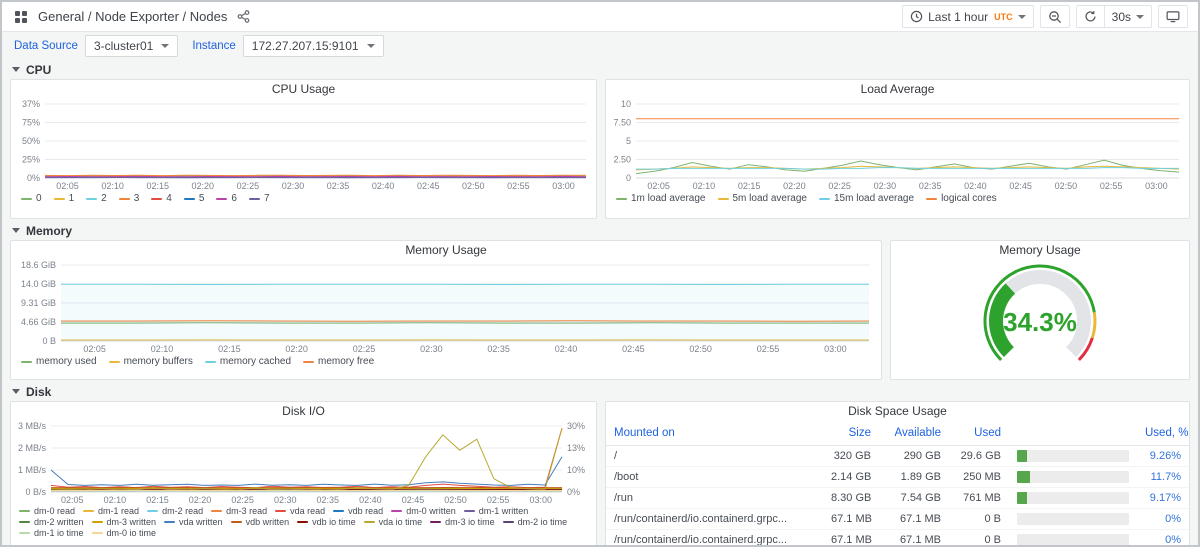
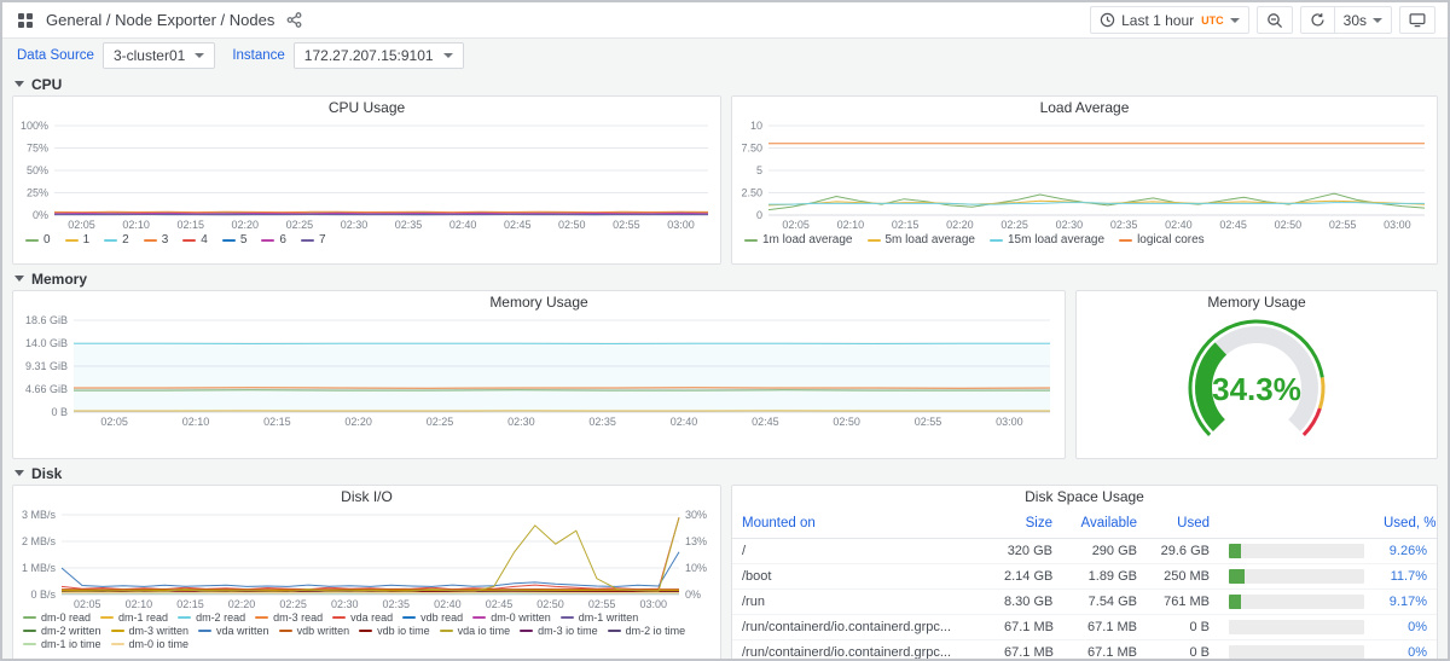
  General / Node Exporter / Nodes
  Last 1 hour
  UTC
  30s
  Data Source
  3-cluster01
  Instance
  172.27.207.15:9101
  CPU
  CPU Usage
  0%
  25%
  50%
  75%
- 37%
+ 100%
  02:05
  02:10
  02:15
  02:20
  02:25
  02:30
  02:35
  02:40
  02:45
  02:50
  02:55
  03:00
  0
  1
  2
  3
  4
  5
  6
  7
  Load Average
  0
  2.50
  5
  7.50
  10
  02:05
  02:10
  02:15
  02:20
  02:25
  02:30
  02:35
  02:40
  02:45
  02:50
  02:55
  03:00
  1m load average
  5m load average
  15m load average
  logical cores
  Memory
  Memory Usage
  0 B
  4.66 GiB
  9.31 GiB
  14.0 GiB
  18.6 GiB
  02:05
  02:10
  02:15
  02:20
  02:25
  02:30
  02:35
  02:40
  02:45
  02:50
  02:55
  03:00
- memory used
- memory buffers
- memory cached
- memory free
  Memory Usage
  34.3%
  Disk
  Disk I/O
  0 B/s
  1 MB/s
  2 MB/s
  3 MB/s
  0%
  10%
  13%
  30%
  02:05
  02:10
  02:15
  02:20
  02:25
  02:30
  02:35
  02:40
  02:45
  02:50
  02:55
  03:00
  dm-0 read
  dm-1 read
  dm-2 read
  dm-3 read
  vda read
  vdb read
  dm-0 written
  dm-1 written
  dm-2 written
  dm-3 written
  vda written
  vdb written
  vdb io time
  vda io time
  dm-3 io time
  dm-2 io time
  dm-1 io time
  dm-0 io time
  Disk Space Usage
  Mounted on	Size	Available	Used		Used, %
  /	320 GB	290 GB	29.6 GB		9.26%
  /boot	2.14 GB	1.89 GB	250 MB		11.7%
  /run	8.30 GB	7.54 GB	761 MB		9.17%
  /run/containerd/io.containerd.grpc...	67.1 MB	67.1 MB	0 B		0%
  /run/containerd/io.containerd.grpc...	67.1 MB	67.1 MB	0 B		0%
